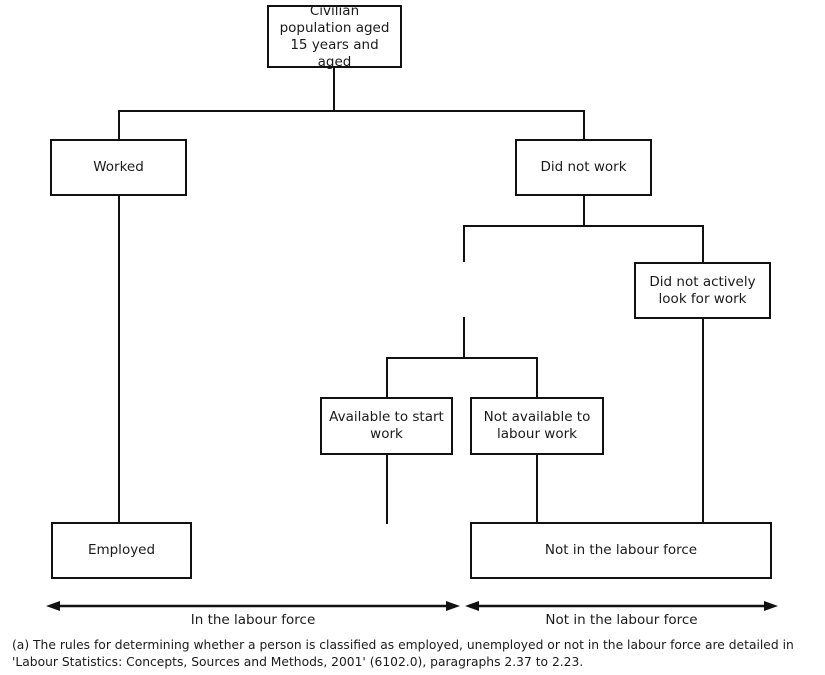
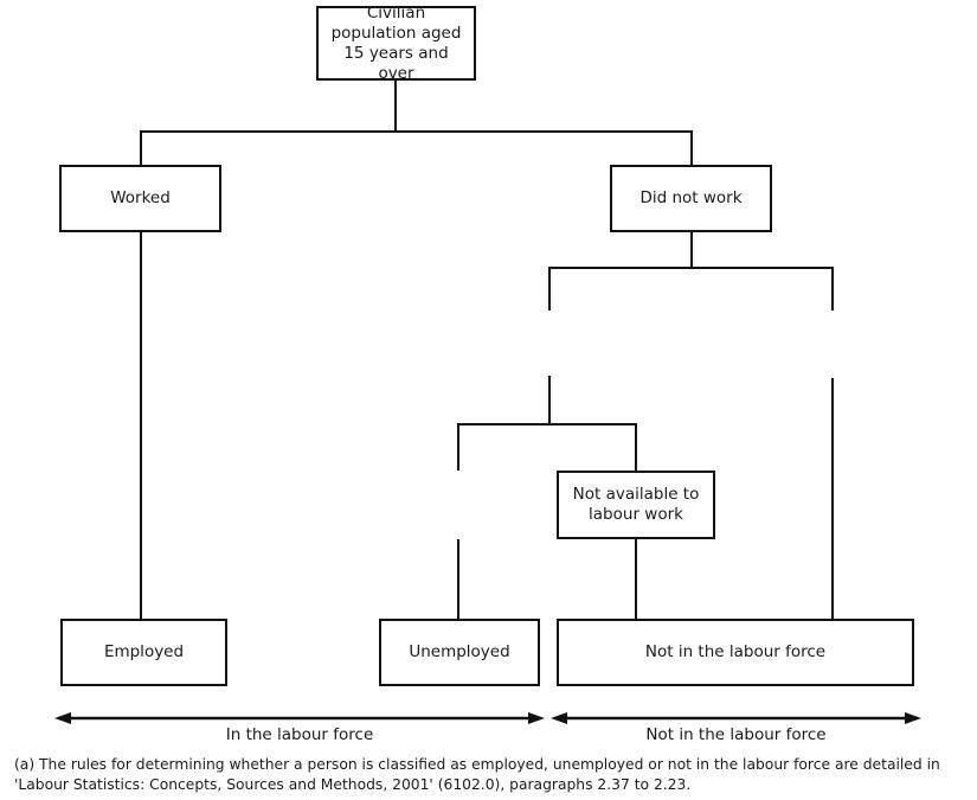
- Civilian population aged 15 years and aged
+ Civilian population aged 15 years and over
  Worked
  Did not work
- Did not actively look for work
- Available to start work
  Not available to labour work
  Employed
+ Unemployed
  Not in the labour force
  In the labour force
  Not in the labour force
  (a) The rules for determining whether a person is classified as employed, unemployed or not in the labour force are detailed in 'Labour Statistics: Concepts, Sources and Methods, 2001' (6102.0), paragraphs 2.37 to 2.23.
